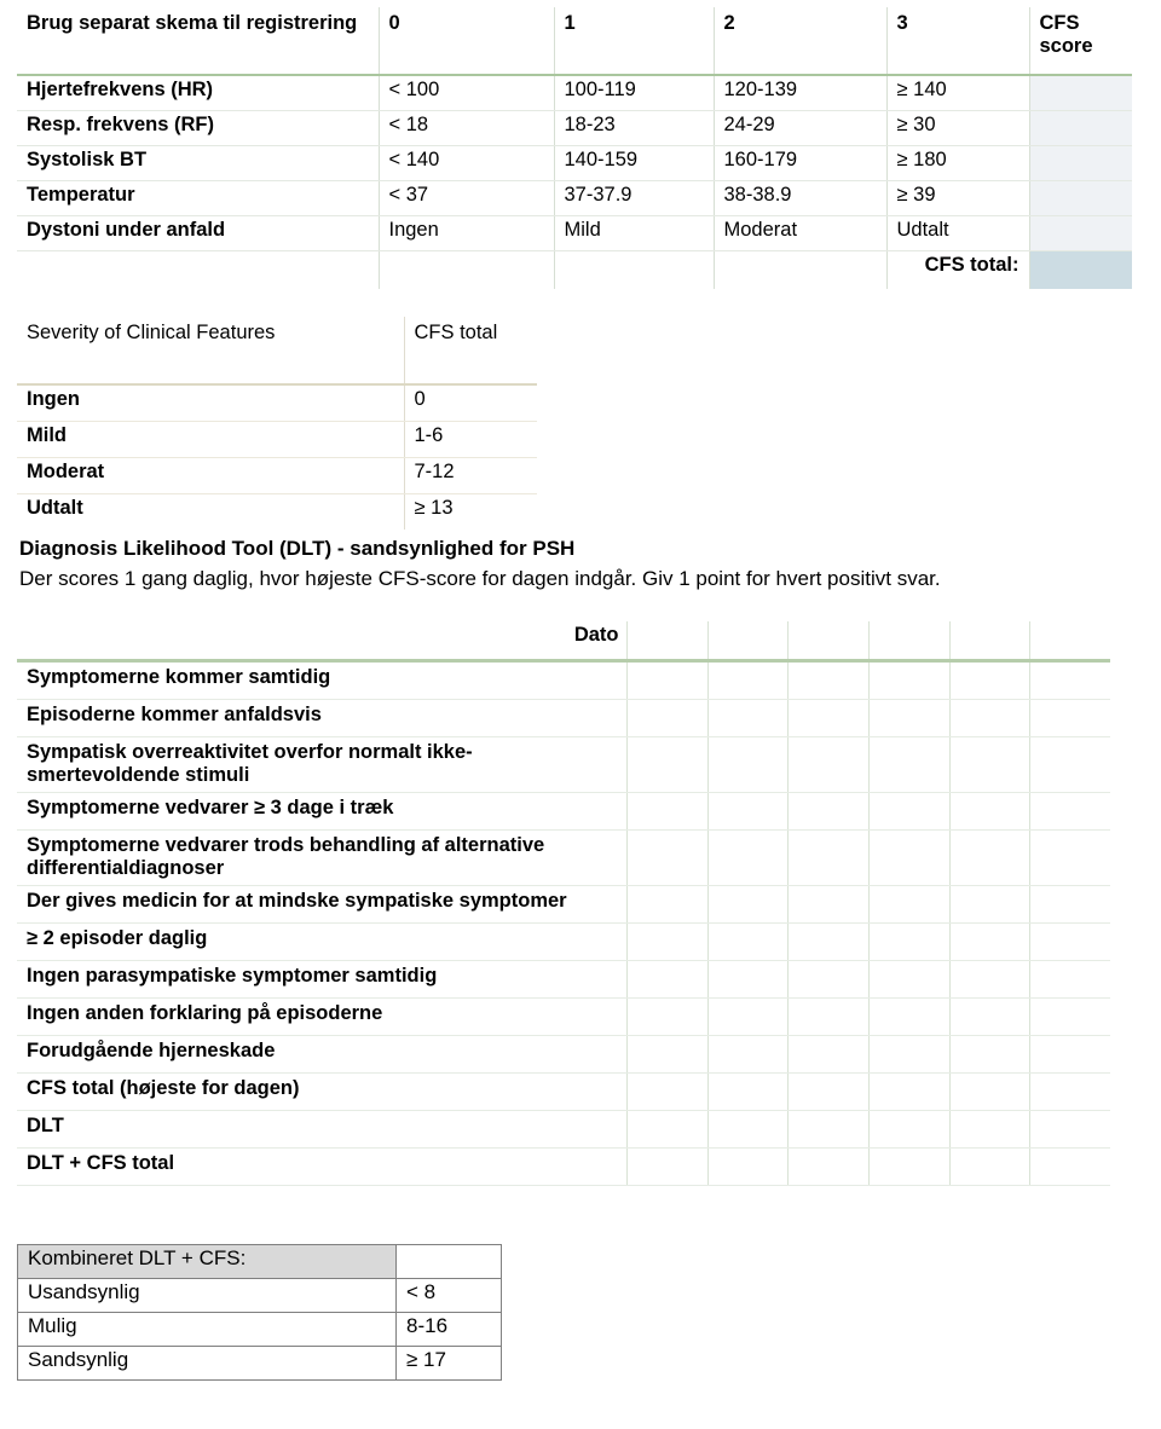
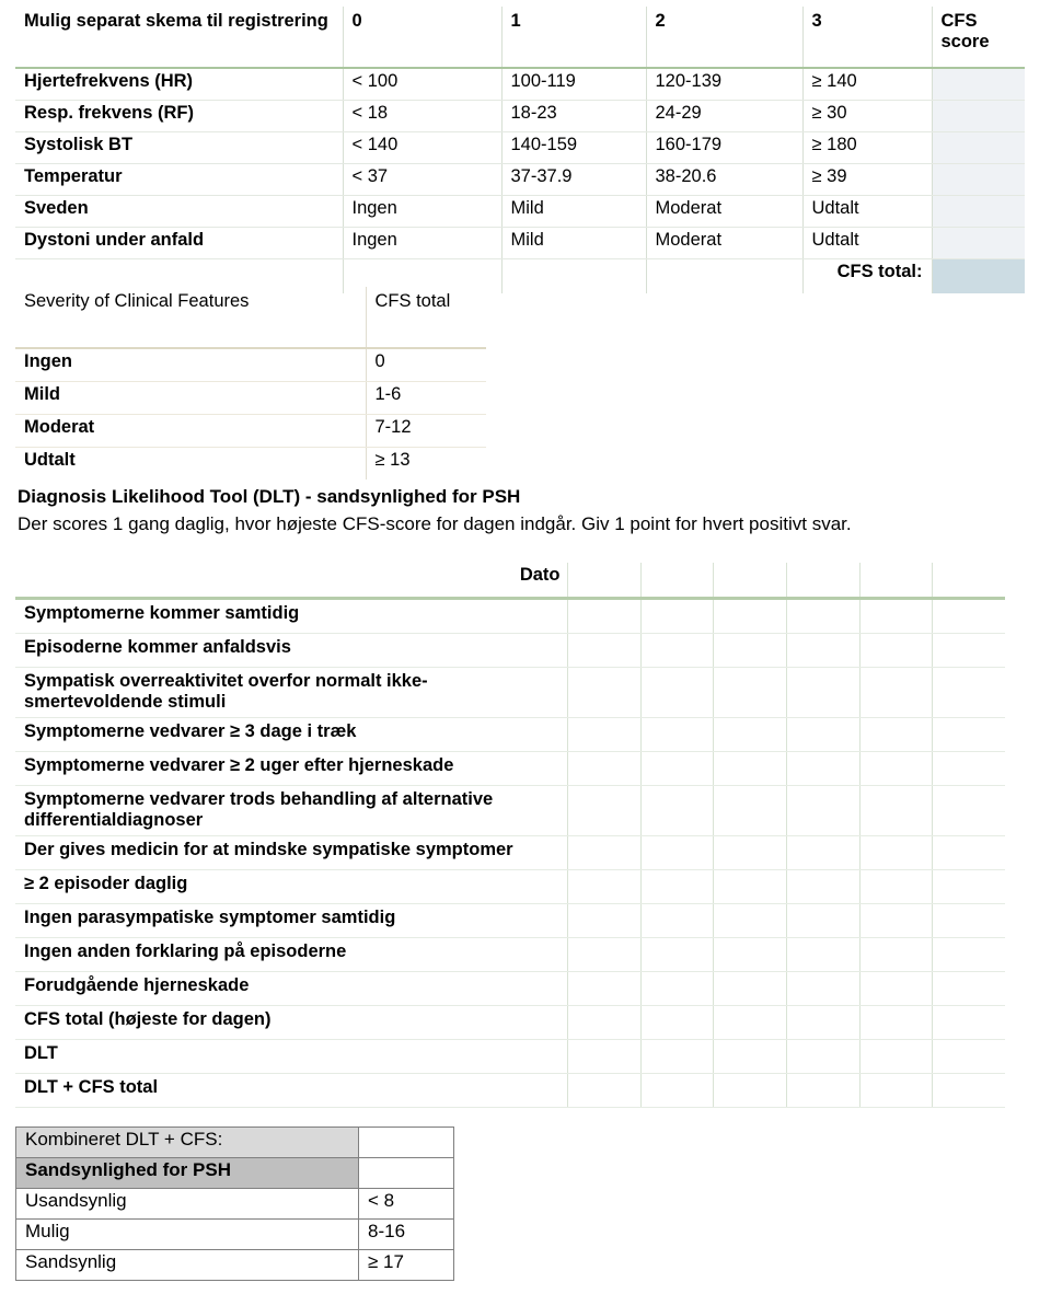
- Brug separat skema til registrering	0	1	2	3	CFS score
+ Mulig separat skema til registrering	0	1	2	3	CFS score
  Hjertefrekvens (HR)	< 100	100-119	120-139	≥ 140
  Resp. frekvens (RF)	< 18	18-23	24-29	≥ 30
  Systolisk BT	< 140	140-159	160-179	≥ 180
- Temperatur	< 37	37-37.9	38-38.9	≥ 39
+ Temperatur	< 37	37-37.9	38-20.6	≥ 39
+ Sveden	Ingen	Mild	Moderat	Udtalt
  Dystoni under anfald	Ingen	Mild	Moderat	Udtalt
  				CFS total:
  Severity of Clinical Features	CFS total
  Ingen	0
  Mild	1-6
  Moderat	7-12
  Udtalt	≥ 13
  Diagnosis Likelihood Tool (DLT) - sandsynlighed for PSH
  Der scores 1 gang daglig, hvor højeste CFS-score for dagen indgår. Giv 1 point for hvert positivt svar.
  Dato
  Symptomerne kommer samtidig
  Episoderne kommer anfaldsvis
  Sympatisk overreaktivitet overfor normalt ikke-smertevoldende stimuli
  Symptomerne vedvarer ≥ 3 dage i træk
+ Symptomerne vedvarer ≥ 2 uger efter hjerneskade
  Symptomerne vedvarer trods behandling af alternative differentialdiagnoser
  Der gives medicin for at mindske sympatiske symptomer
  ≥ 2 episoder daglig
  Ingen parasympatiske symptomer samtidig
  Ingen anden forklaring på episoderne
  Forudgående hjerneskade
  CFS total (højeste for dagen)
  DLT
  DLT + CFS total
  Kombineret DLT + CFS:
+ Sandsynlighed for PSH
  Usandsynlig	< 8
  Mulig	8-16
  Sandsynlig	≥ 17
